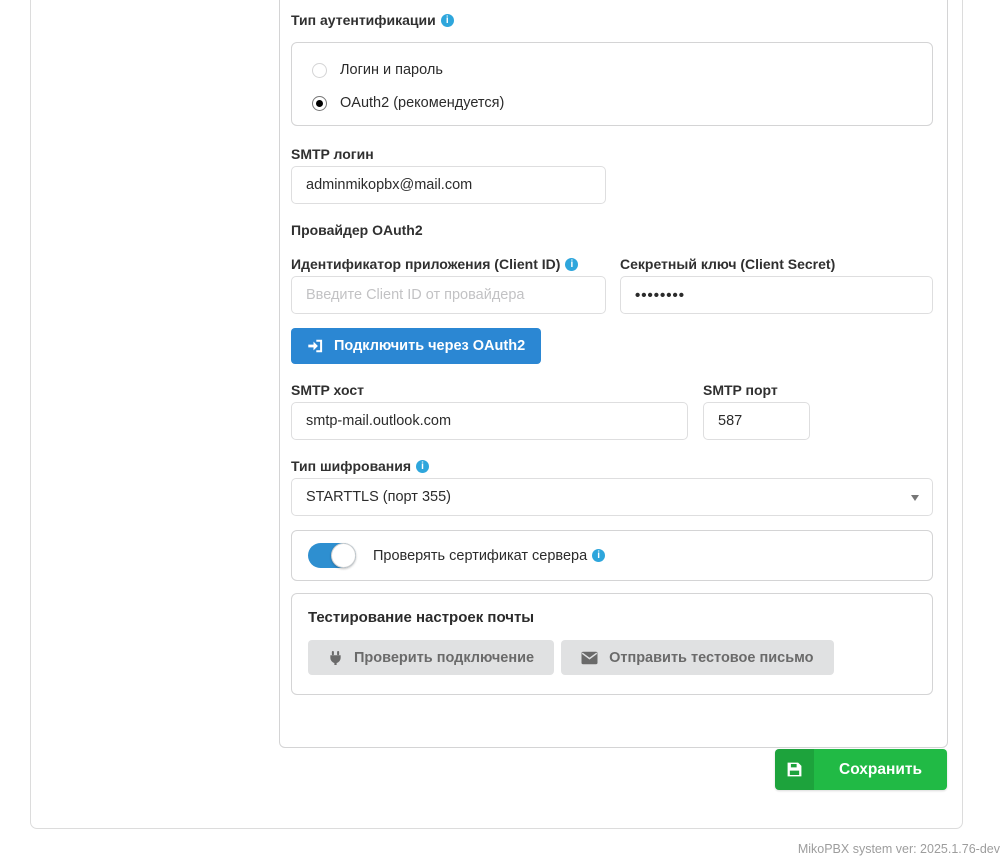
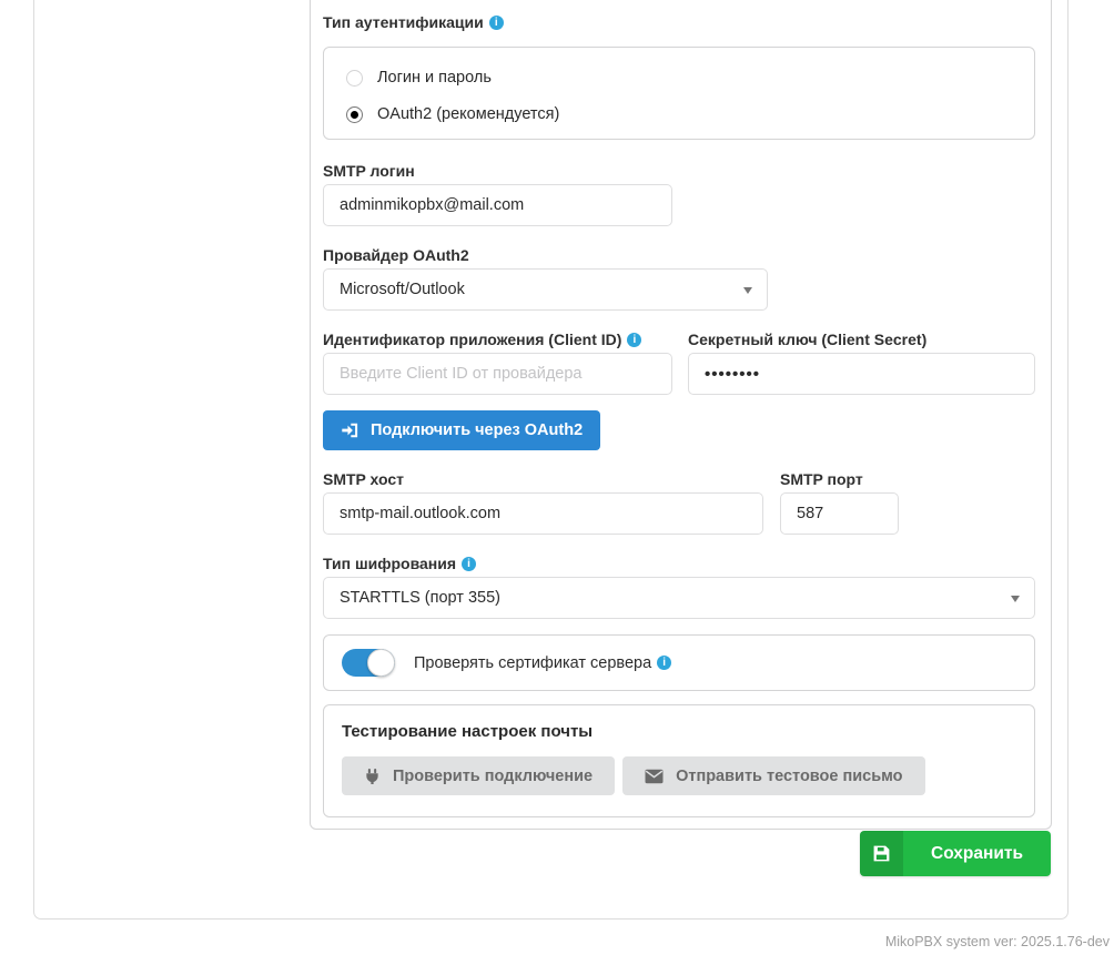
  Тип аутентификации
  i
  Логин и пароль
  OAuth2 (рекомендуется)
  SMTP логин
  adminmikopbx@mail.com
  Провайдер OAuth2
+ Microsoft/Outlook
  Идентификатор приложения (Client ID)
  i
  Секретный ключ (Client Secret)
  Введите Client ID от провайдера
  ••••••••
  Подключить через OAuth2
  SMTP хост
  SMTP порт
  smtp-mail.outlook.com
  587
  Тип шифрования
  i
  STARTTLS (порт 355)
  Проверять сертификат сервера
  i
  Тестирование настроек почты
  Проверить подключение
  Отправить тестовое письмо
  Сохранить
  MikoPBX system ver: 2025.1.76-dev
